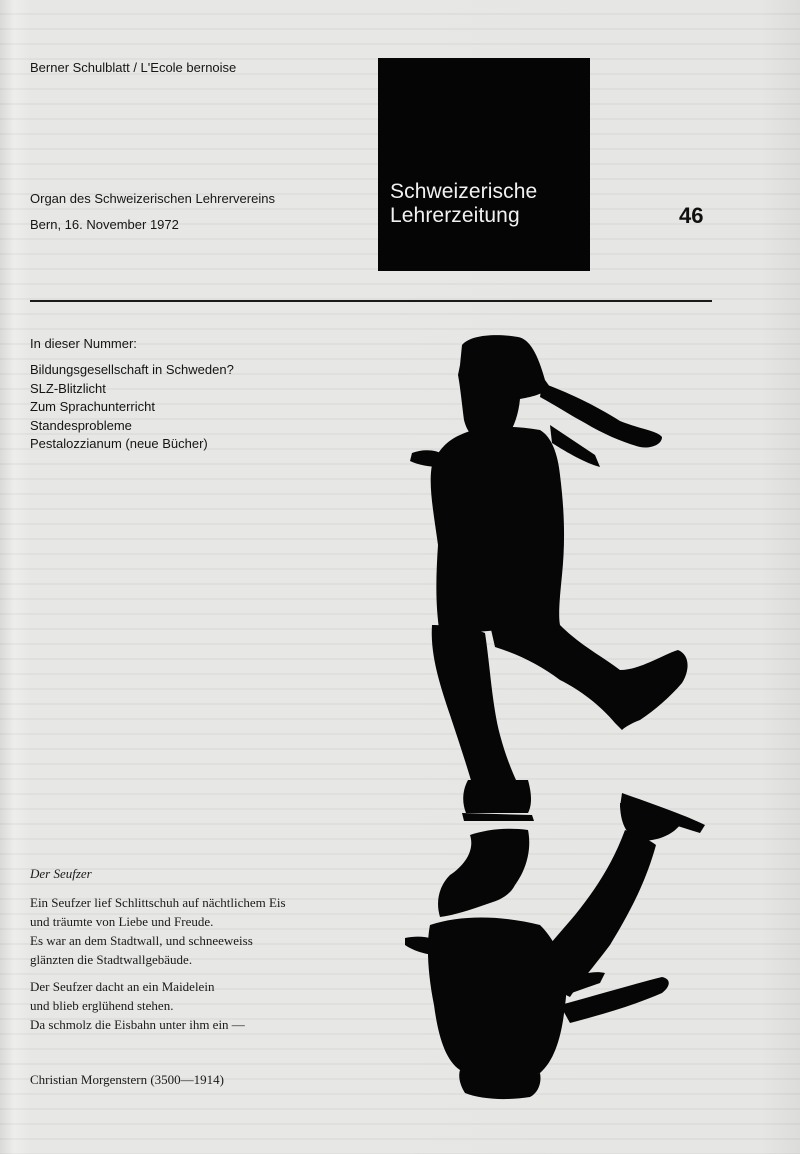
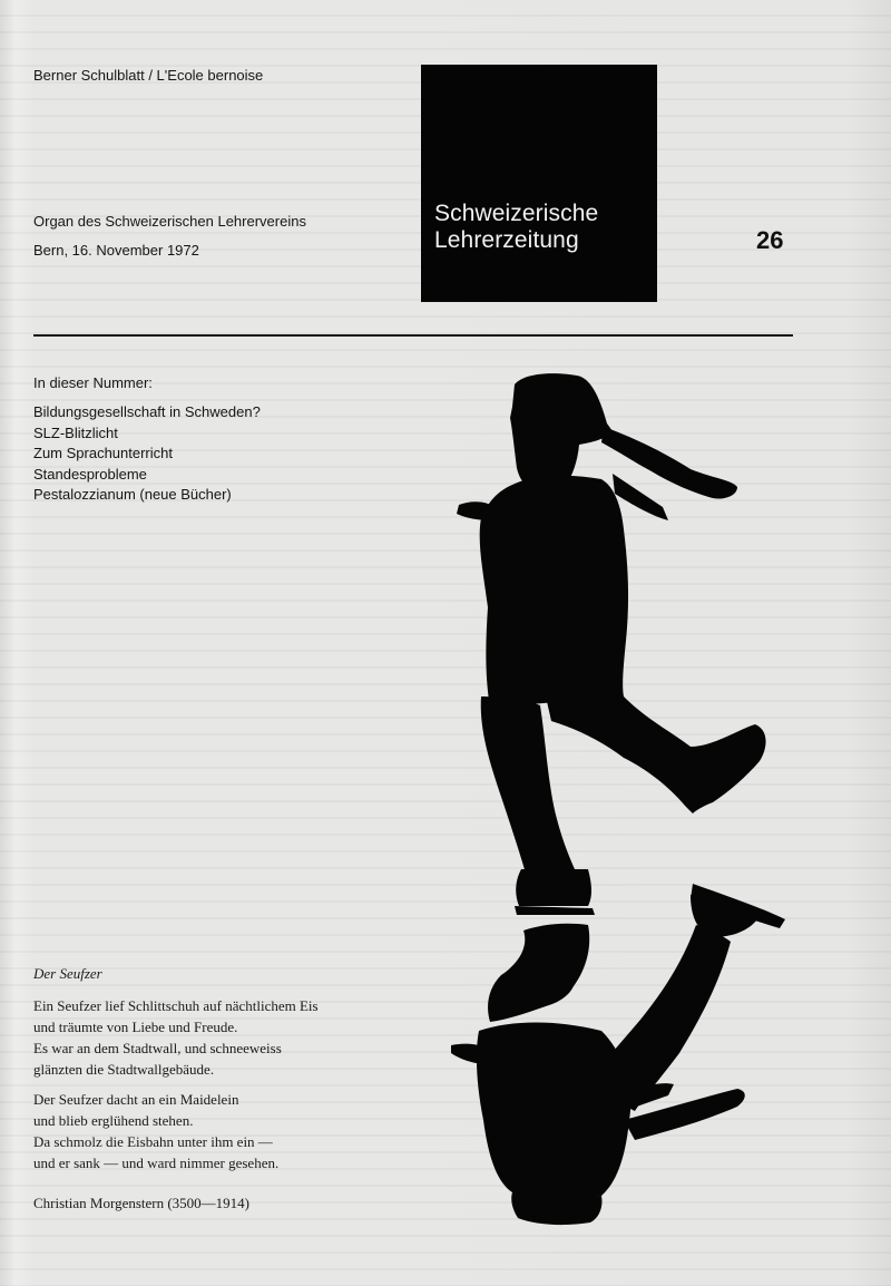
  Berner Schulblatt / L'Ecole bernoise
  Organ des Schweizerischen Lehrervereins
  Bern, 16. November 1972
  Schweizerische
  Lehrerzeitung
- 46
+ 26
  In dieser Nummer:
  Bildungsgesellschaft in Schweden?
  SLZ-Blitzlicht
  Zum Sprachunterricht
  Standesprobleme
  Pestalozzianum (neue Bücher)
  Der Seufzer
  Ein Seufzer lief Schlittschuh auf nächtlichem Eis
  und träumte von Liebe und Freude.
  Es war an dem Stadtwall, und schneeweiss
  glänzten die Stadtwallgebäude.
  Der Seufzer dacht an ein Maidelein
  und blieb erglühend stehen.
  Da schmolz die Eisbahn unter ihm ein —
+ und er sank — und ward nimmer gesehen.
  Christian Morgenstern (3500—1914)
